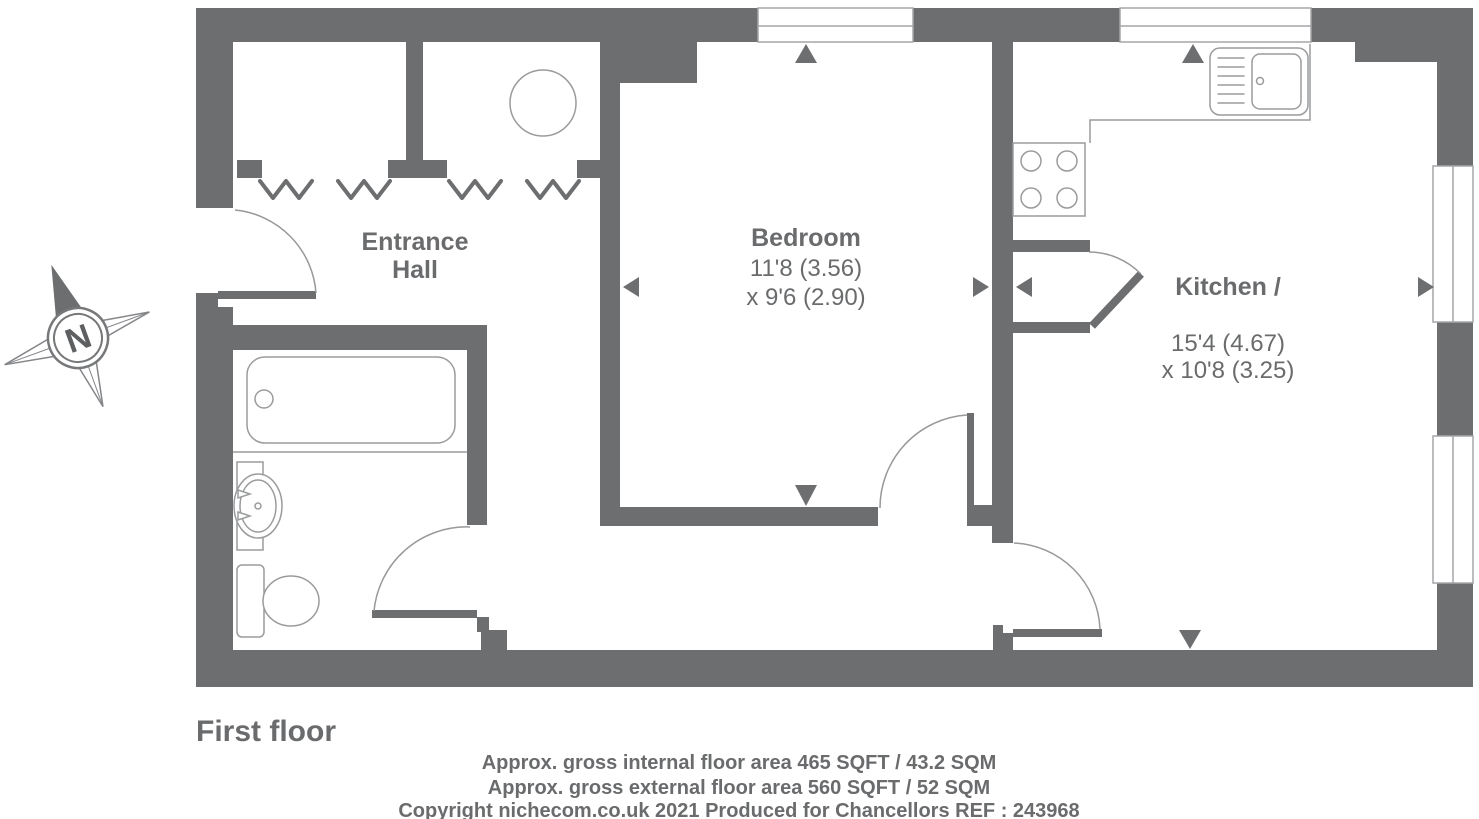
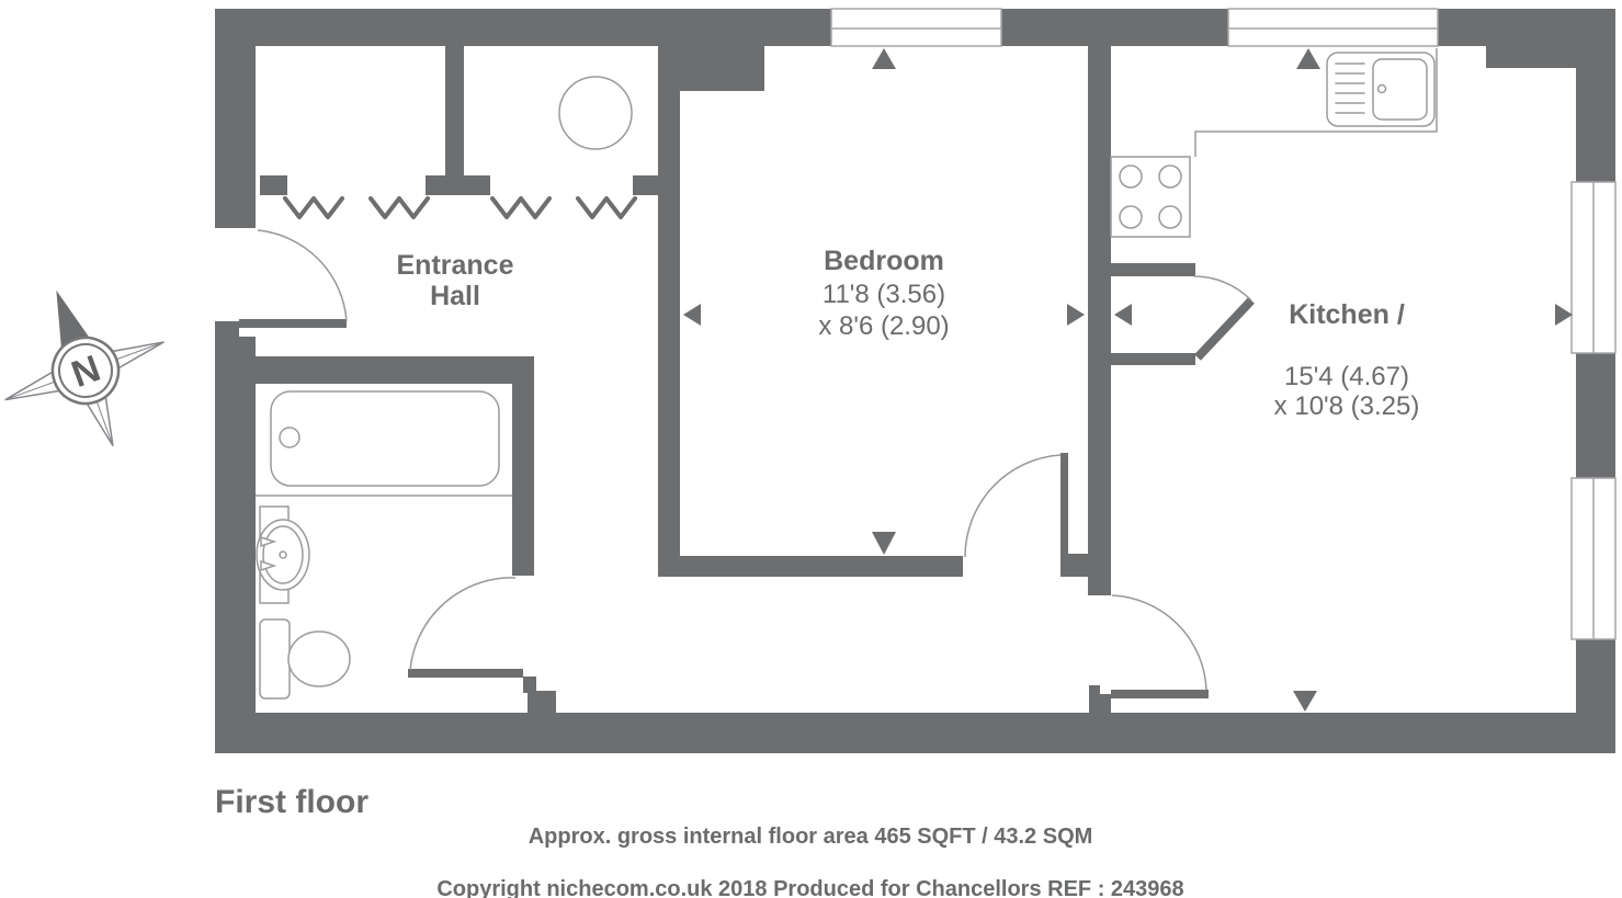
  Entrance
  Hall
  Bedroom
  11'8 (3.56)
- x 9'6 (2.90)
+ x 8'6 (2.90)
  Kitchen /
  15'4 (4.67)
  x 10'8 (3.25)
  First floor
  Approx. gross internal floor area 465 SQFT / 43.2 SQM
- Approx. gross external floor area 560 SQFT / 52 SQM
- Copyright nichecom.co.uk 2021 Produced for Chancellors REF : 243968
+ Copyright nichecom.co.uk 2018 Produced for Chancellors REF : 243968
